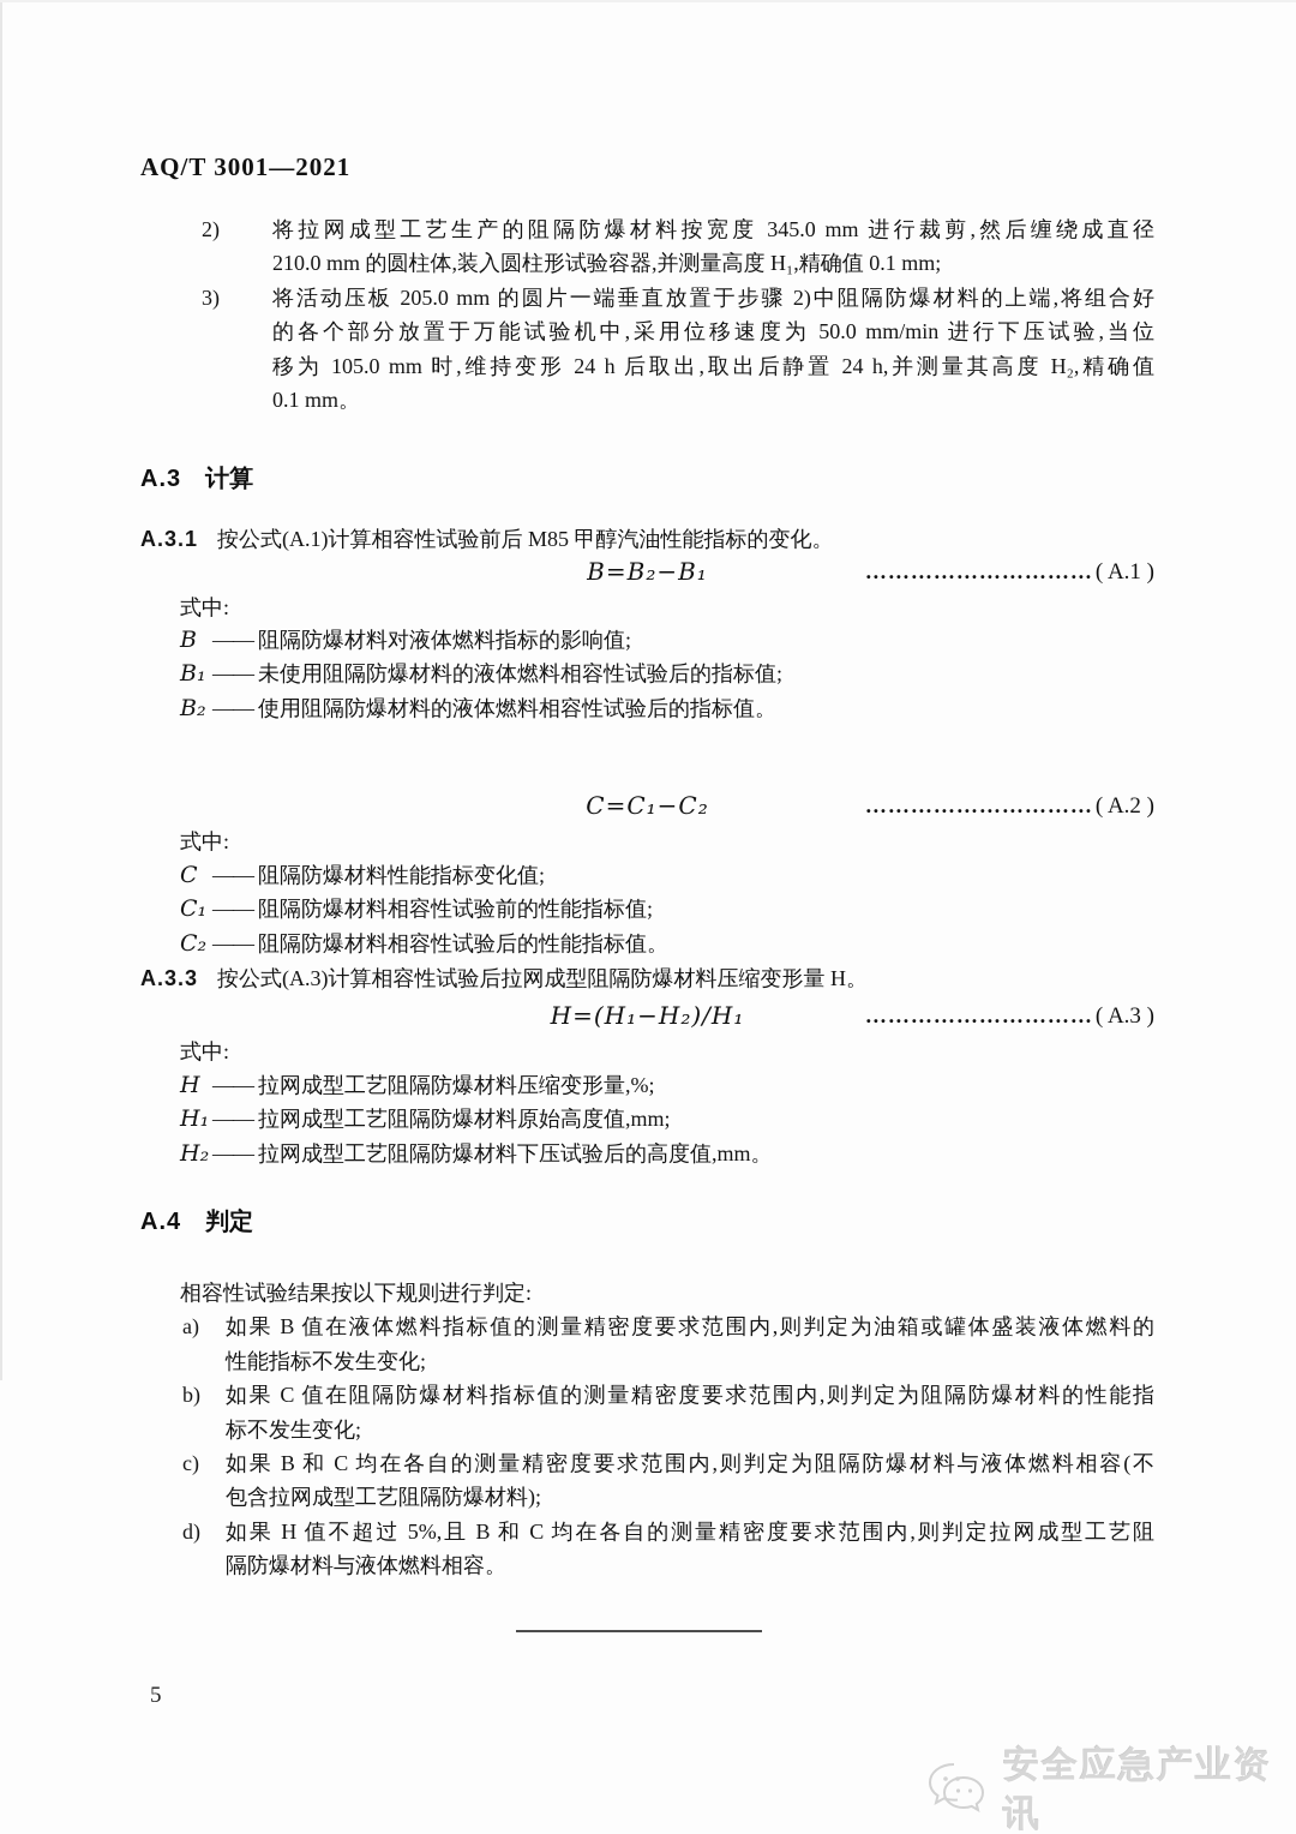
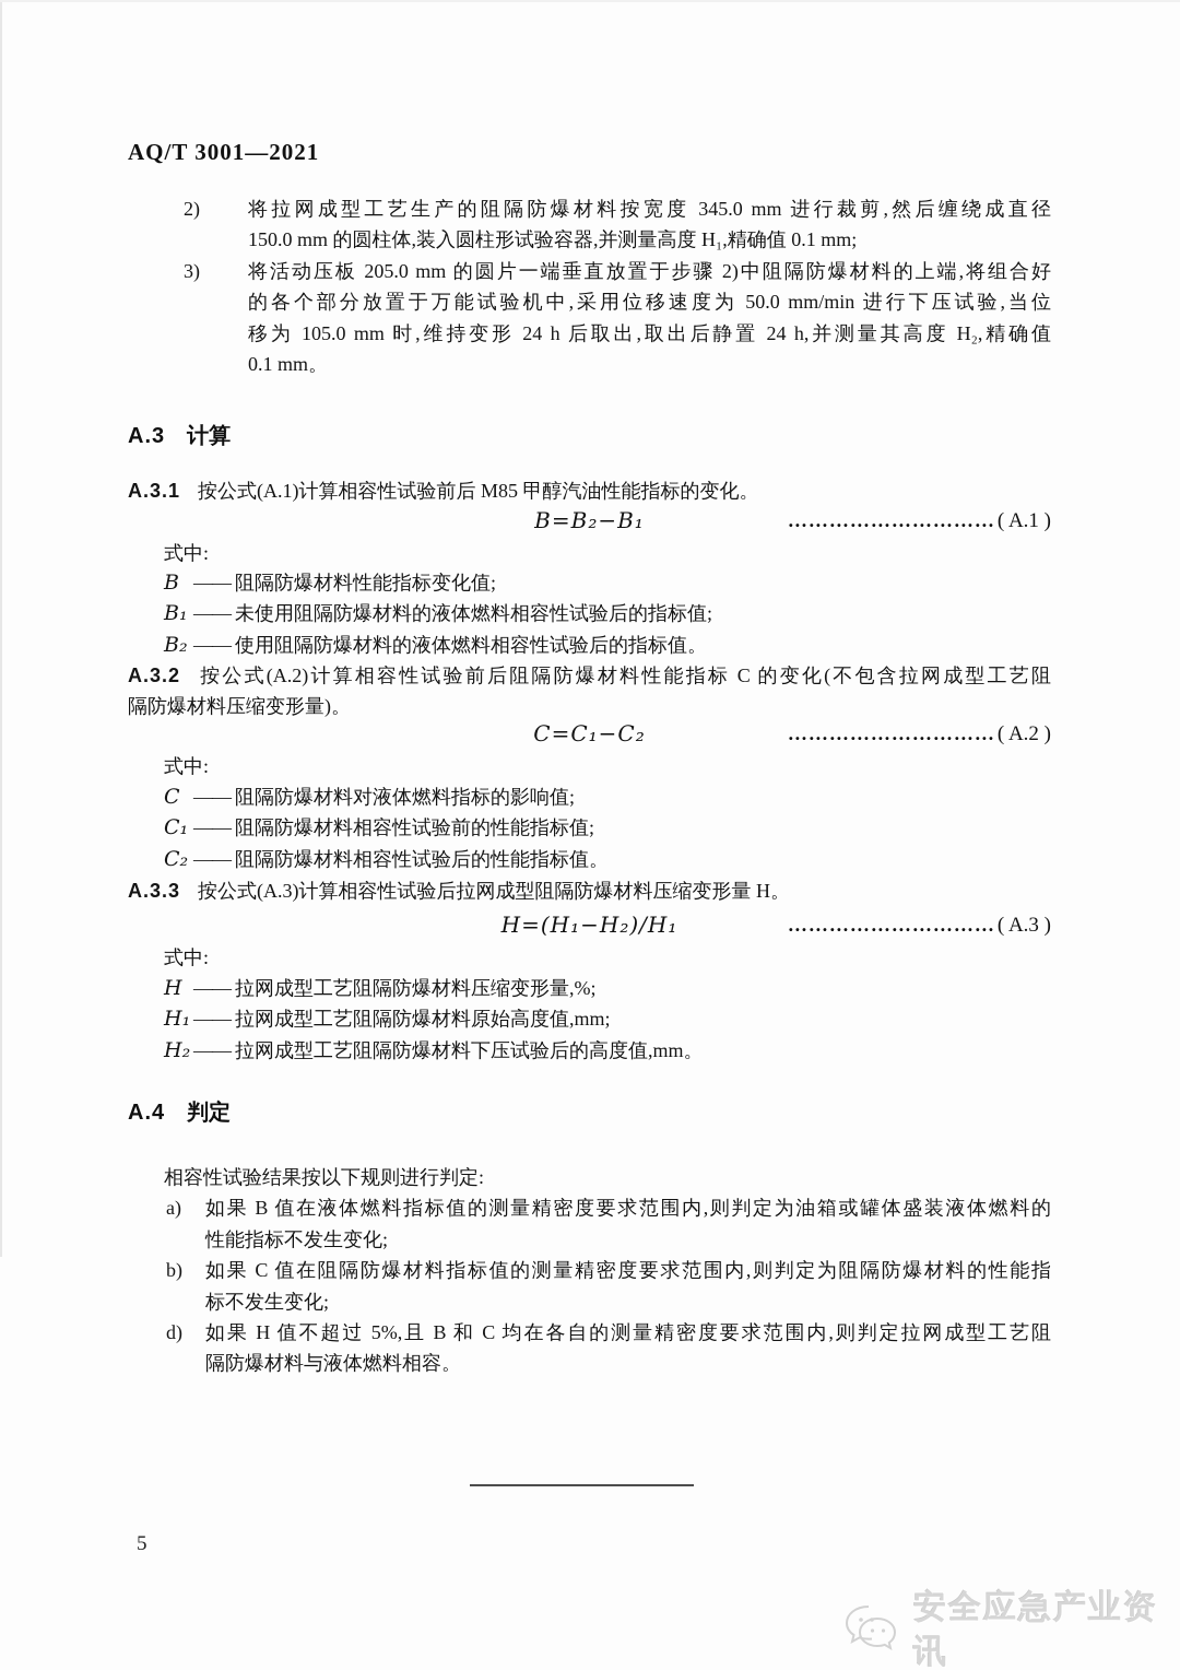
  AQ/T 3001—2021
  2)
  将拉网成型工艺生产的阻隔防爆材料按宽度 345.0 mm 进行裁剪,然后缠绕成直径
- 210.0 mm 的圆柱体,装入圆柱形试验容器,并测量高度 H₁,精确值 0.1 mm;
+ 150.0 mm 的圆柱体,装入圆柱形试验容器,并测量高度 H₁,精确值 0.1 mm;
  3)
  将活动压板 205.0 mm 的圆片一端垂直放置于步骤 2)中阻隔防爆材料的上端,将组合好
  的各个部分放置于万能试验机中,采用位移速度为 50.0 mm/min 进行下压试验,当位
  移为 105.0 mm 时,维持变形 24 h 后取出,取出后静置 24 h,并测量其高度 H₂,精确值
  0.1 mm。
  A.3 计算
  A.3.1 按公式(A.1)计算相容性试验前后 M85 甲醇汽油性能指标的变化。
  B=B₂−B₁
  …………………………( A.1 )
  式中:
- B —— 阻隔防爆材料对液体燃料指标的影响值;
+ B —— 阻隔防爆材料性能指标变化值;
  B₁ —— 未使用阻隔防爆材料的液体燃料相容性试验后的指标值;
  B₂ —— 使用阻隔防爆材料的液体燃料相容性试验后的指标值。
+ A.3.2 按公式(A.2)计算相容性试验前后阻隔防爆材料性能指标 C 的变化(不包含拉网成型工艺阻
+ 隔防爆材料压缩变形量)。
  C=C₁−C₂
  …………………………( A.2 )
  式中:
- C —— 阻隔防爆材料性能指标变化值;
+ C —— 阻隔防爆材料对液体燃料指标的影响值;
  C₁ —— 阻隔防爆材料相容性试验前的性能指标值;
  C₂ —— 阻隔防爆材料相容性试验后的性能指标值。
  A.3.3 按公式(A.3)计算相容性试验后拉网成型阻隔防爆材料压缩变形量 H。
  H=(H₁−H₂)/H₁
  …………………………( A.3 )
  式中:
  H —— 拉网成型工艺阻隔防爆材料压缩变形量,%;
  H₁ —— 拉网成型工艺阻隔防爆材料原始高度值,mm;
  H₂ —— 拉网成型工艺阻隔防爆材料下压试验后的高度值,mm。
  A.4 判定
  相容性试验结果按以下规则进行判定:
  a)
  如果 B 值在液体燃料指标值的测量精密度要求范围内,则判定为油箱或罐体盛装液体燃料的
  性能指标不发生变化;
  b)
  如果 C 值在阻隔防爆材料指标值的测量精密度要求范围内,则判定为阻隔防爆材料的性能指
  标不发生变化;
- c)
- 如果 B 和 C 均在各自的测量精密度要求范围内,则判定为阻隔防爆材料与液体燃料相容(不
- 包含拉网成型工艺阻隔防爆材料);
  d)
  如果 H 值不超过 5%,且 B 和 C 均在各自的测量精密度要求范围内,则判定拉网成型工艺阻
  隔防爆材料与液体燃料相容。
  5
  安全应急产业资讯
